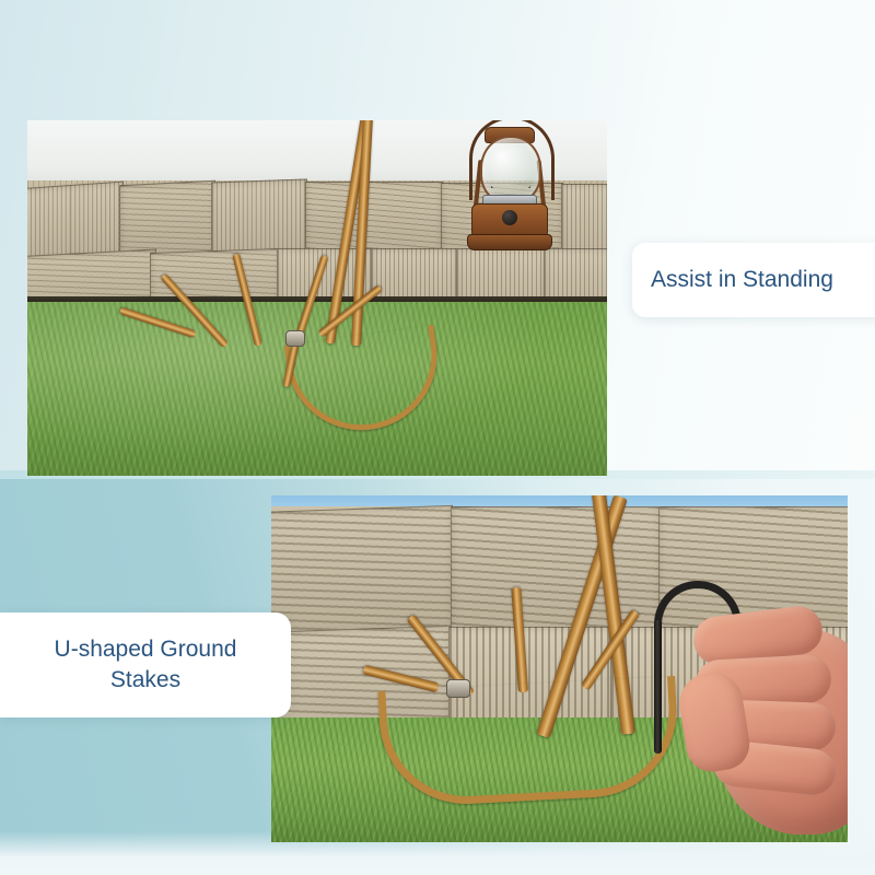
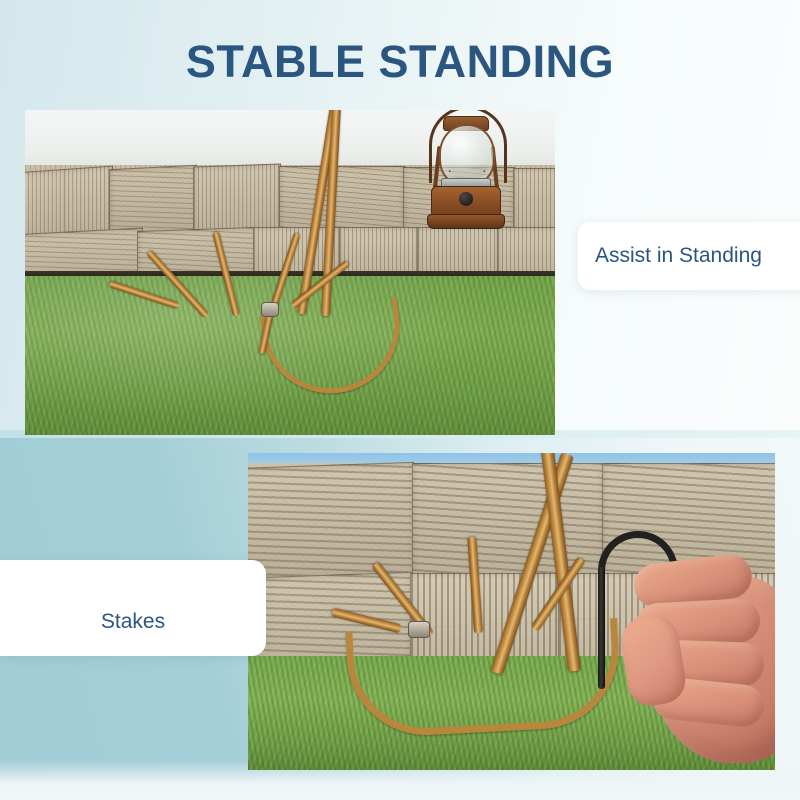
+ STABLE STANDING
  Assist in Standing
- U-shaped Ground
  Stakes
